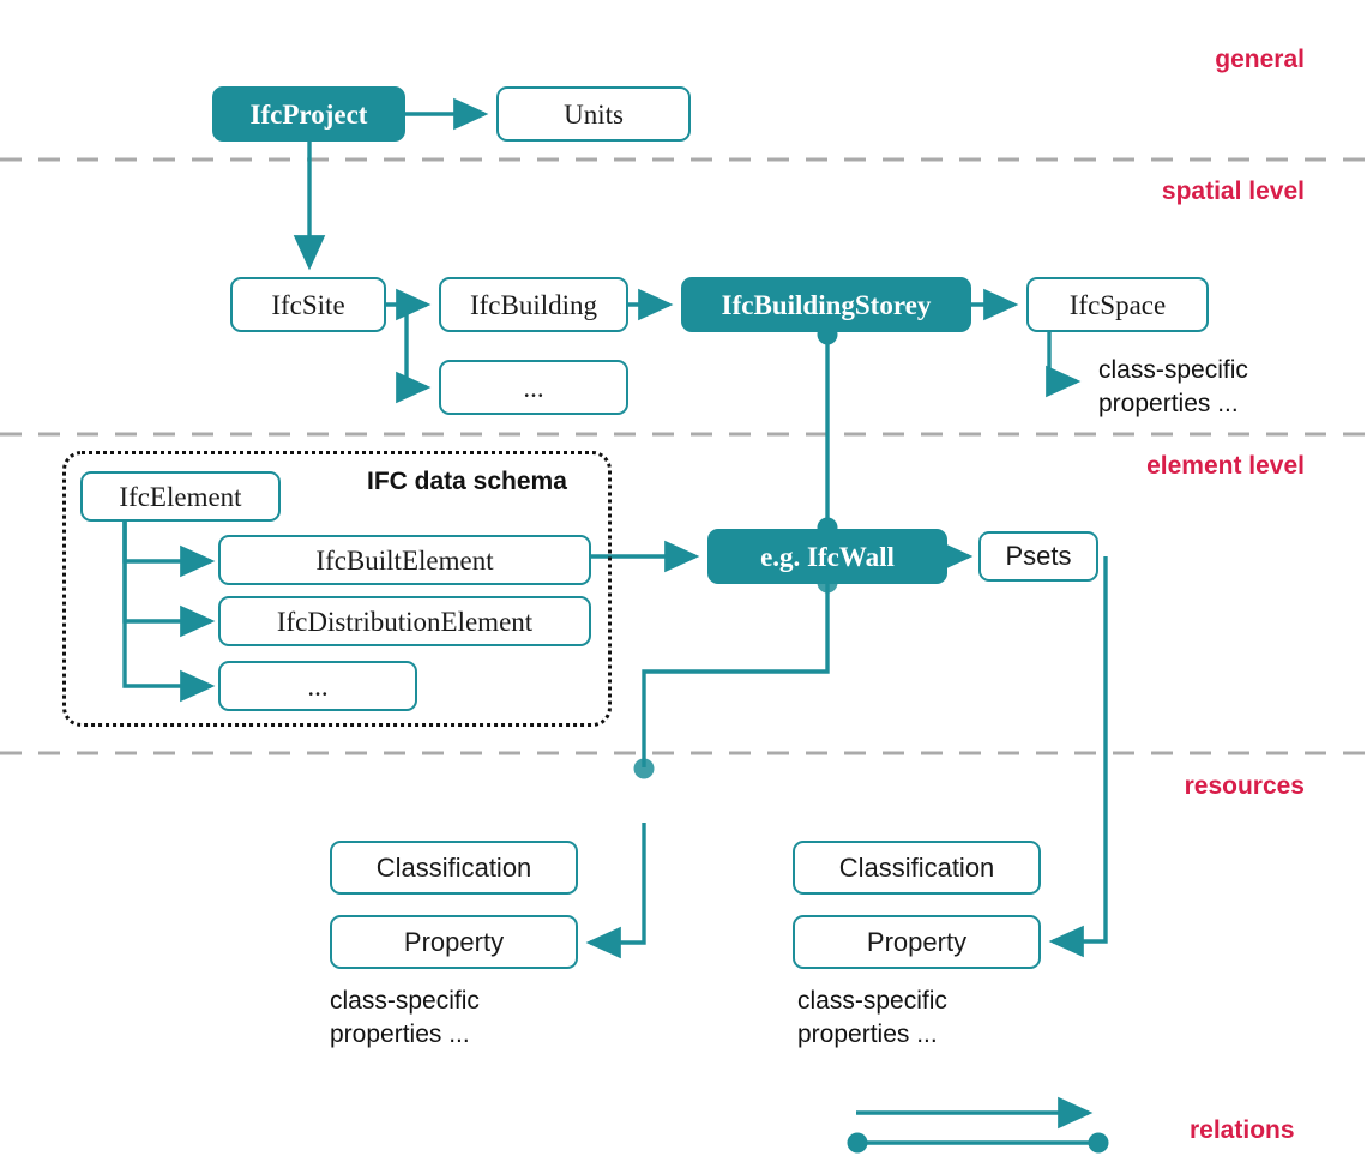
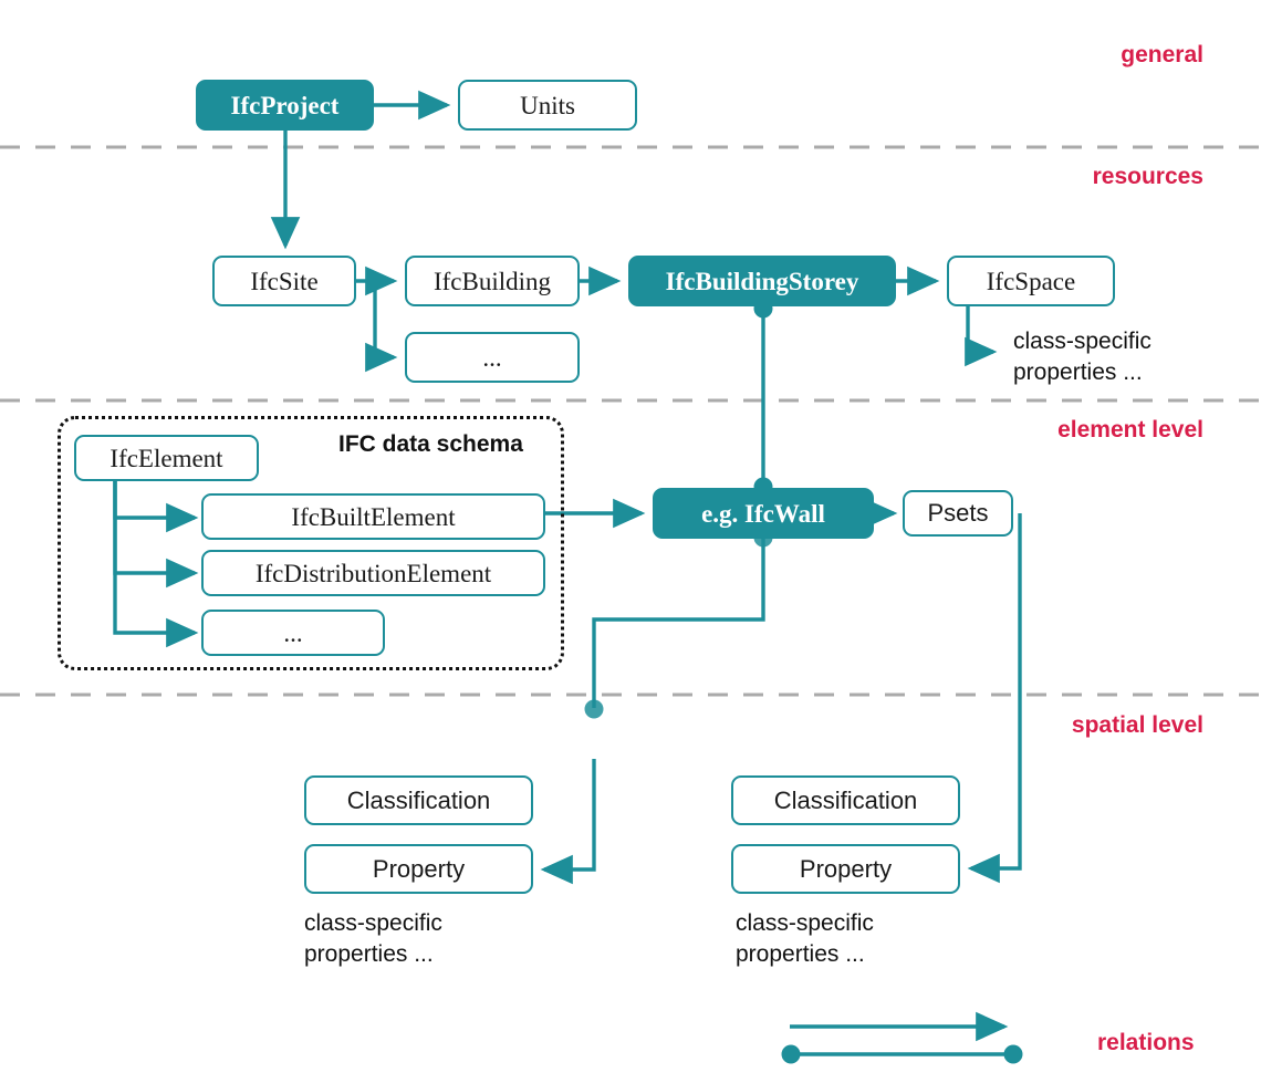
  general
- spatial level
+ resources
  element level
- resources
+ spatial level
  IfcProject
  Units
  IfcSite
  IfcBuilding
  IfcBuildingStorey
  IfcSpace
  ...
  class-specific
  properties ...
  IFC data schema
  IfcElement
  IfcBuiltElement
  IfcDistributionElement
  ...
  e.g. IfcWall
  Psets
  Classification
  Property
  class-specific
  properties ...
  Classification
  Property
  class-specific
  properties ...
  relations
